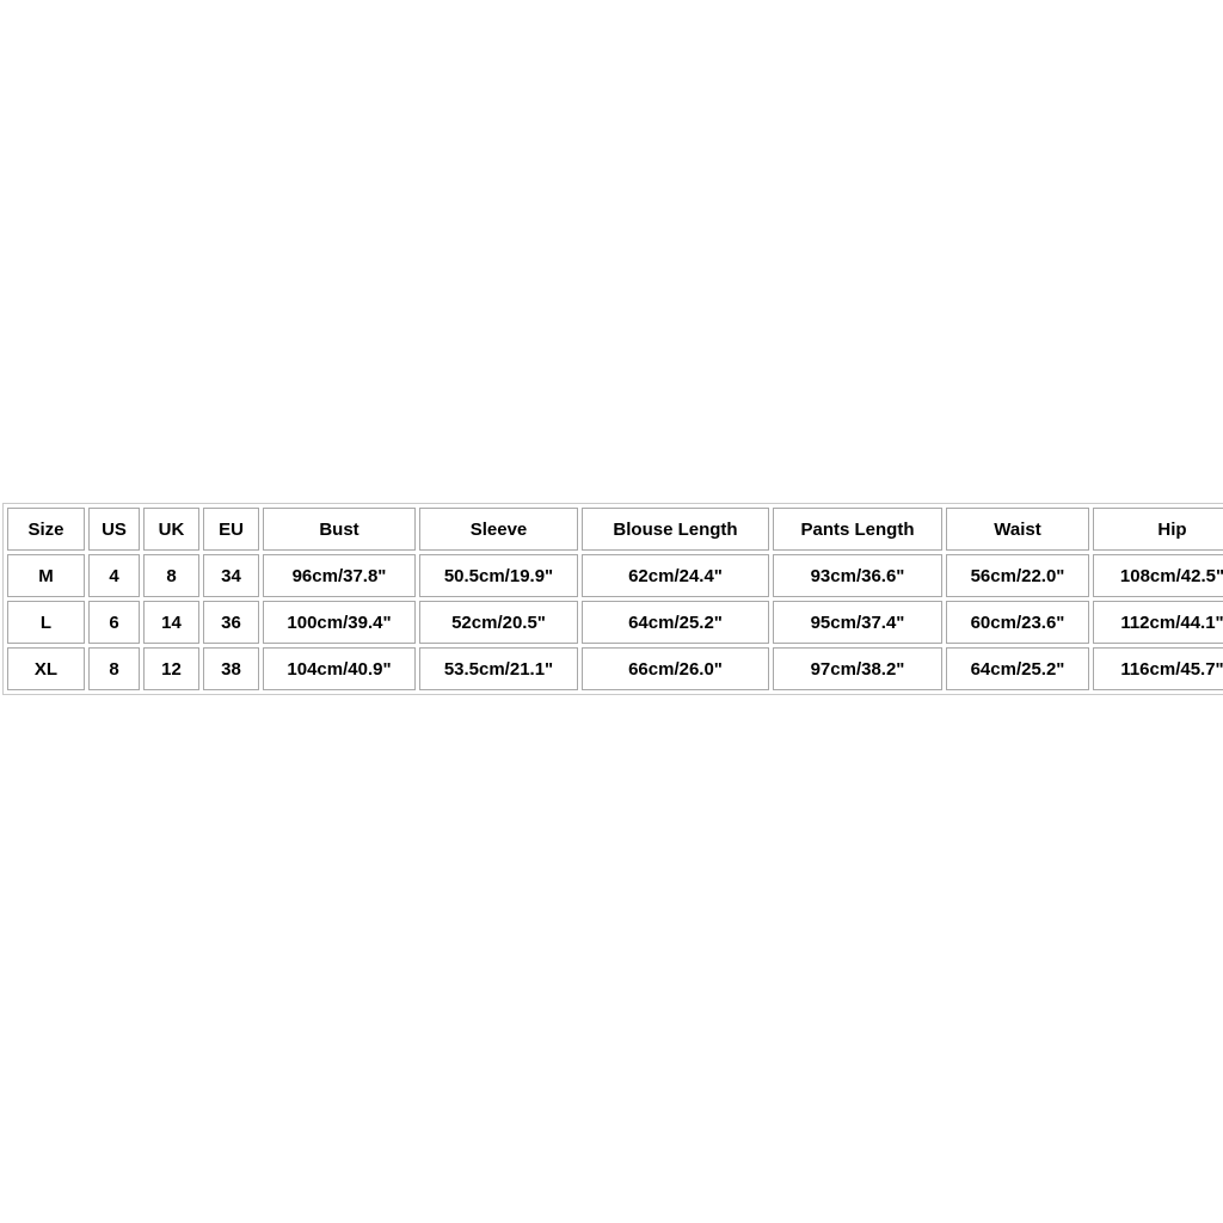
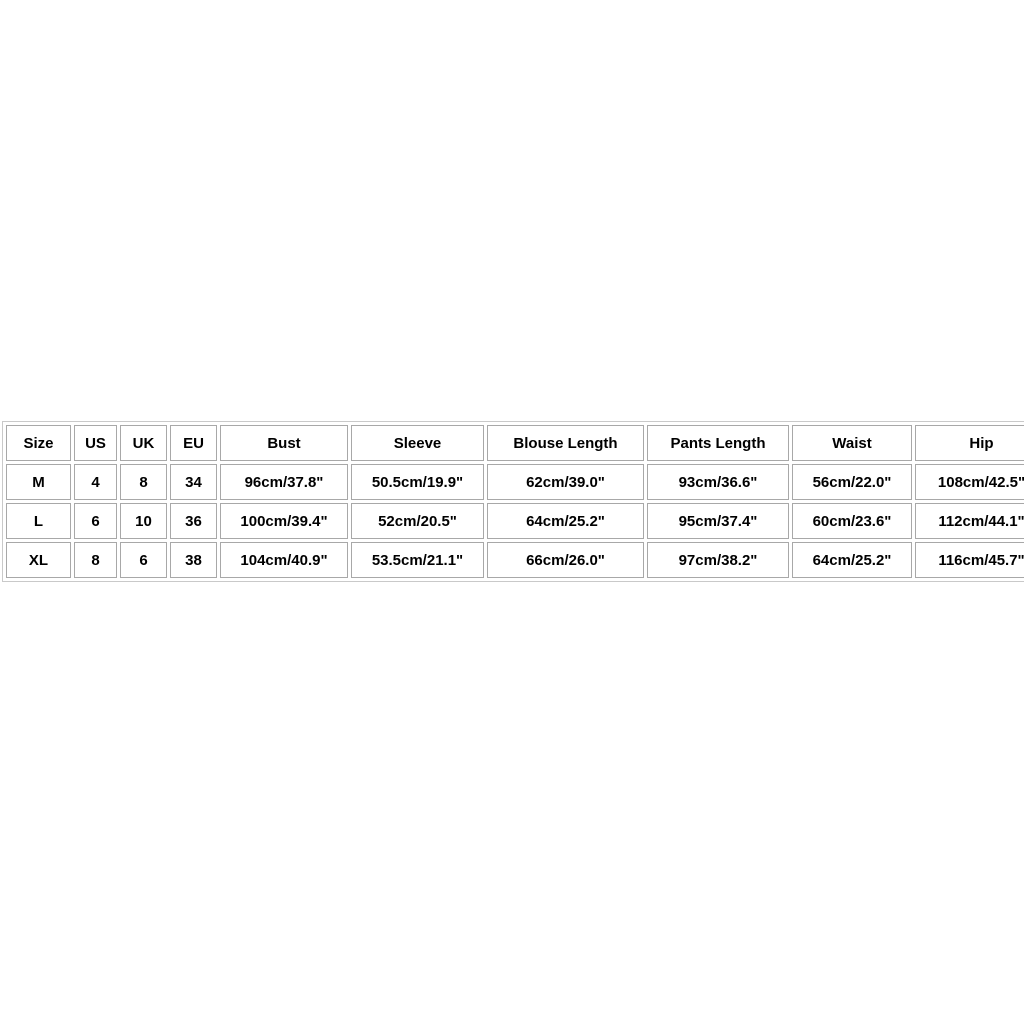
  Size	US	UK	EU	Bust	Sleeve	Blouse Length	Pants Length	Waist	Hip
- M	4	8	34	96cm/37.8"	50.5cm/19.9"	62cm/24.4"	93cm/36.6"	56cm/22.0"	108cm/42.5"
+ M	4	8	34	96cm/37.8"	50.5cm/19.9"	62cm/39.0"	93cm/36.6"	56cm/22.0"	108cm/42.5"
- L	6	14	36	100cm/39.4"	52cm/20.5"	64cm/25.2"	95cm/37.4"	60cm/23.6"	112cm/44.1"
+ L	6	10	36	100cm/39.4"	52cm/20.5"	64cm/25.2"	95cm/37.4"	60cm/23.6"	112cm/44.1"
- XL	8	12	38	104cm/40.9"	53.5cm/21.1"	66cm/26.0"	97cm/38.2"	64cm/25.2"	116cm/45.7"
+ XL	8	6	38	104cm/40.9"	53.5cm/21.1"	66cm/26.0"	97cm/38.2"	64cm/25.2"	116cm/45.7"
